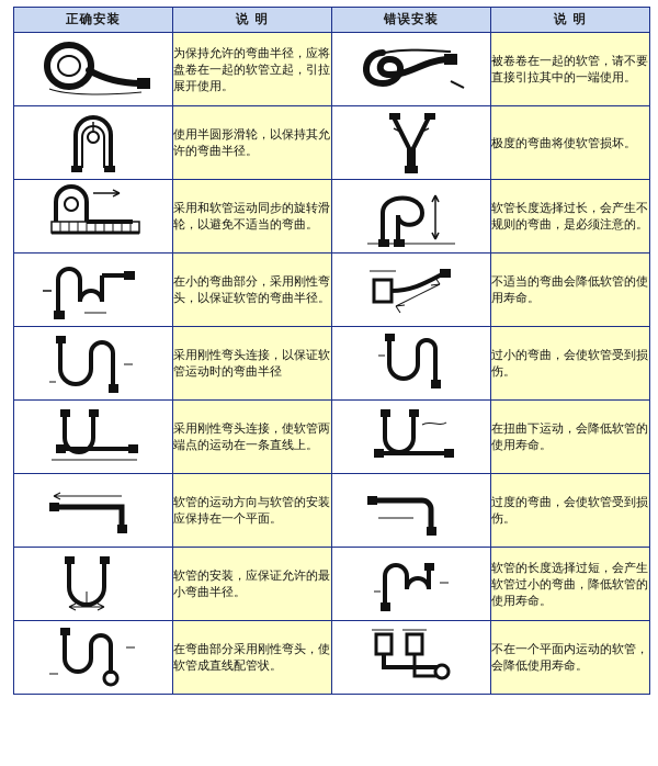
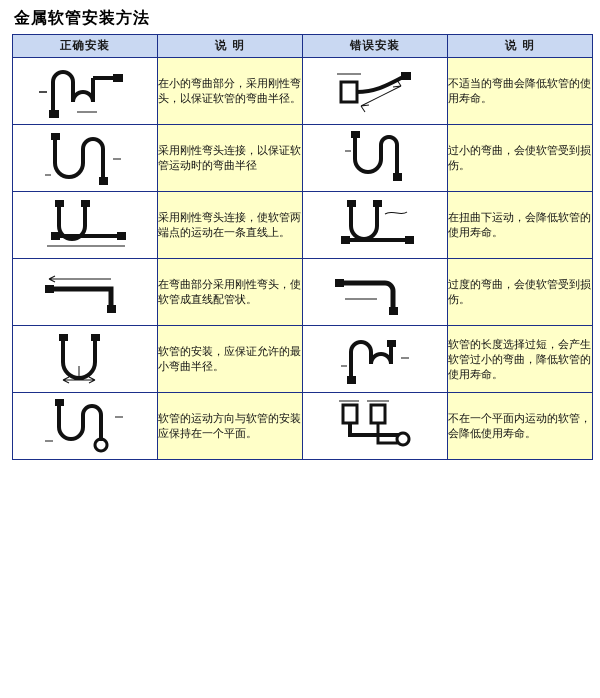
+ 金属软管安装方法
  正确安装	说 明	错误安装	说 明
- 	为保持允许的弯曲半径，应将盘卷在一起的软管立起，引拉展开使用。		被卷卷在一起的软管，请不要直接引拉其中的一端使用。
- 	使用半圆形滑轮，以保持其允许的弯曲半径。		极度的弯曲将使软管损坏。
- 	采用和软管运动同步的旋转滑轮，以避免不适当的弯曲。		软管长度选择过长，会产生不规则的弯曲，是必须注意的。
  	在小的弯曲部分，采用刚性弯头，以保证软管的弯曲半径。		不适当的弯曲会降低软管的使用寿命。
  	采用刚性弯头连接，以保证软管运动时的弯曲半径		过小的弯曲，会使软管受到损伤。
  	采用刚性弯头连接，使软管两端点的运动在一条直线上。		在扭曲下运动，会降低软管的使用寿命。
- 	软管的运动方向与软管的安装应保持在一个平面。		过度的弯曲，会使软管受到损伤。
+ 	在弯曲部分采用刚性弯头，使软管成直线配管状。		过度的弯曲，会使软管受到损伤。
  	软管的安装，应保证允许的最小弯曲半径。		软管的长度选择过短，会产生软管过小的弯曲，降低软管的使用寿命。
- 	在弯曲部分采用刚性弯头，使软管成直线配管状。		不在一个平面内运动的软管，会降低使用寿命。
+ 	软管的运动方向与软管的安装应保持在一个平面。		不在一个平面内运动的软管，会降低使用寿命。
